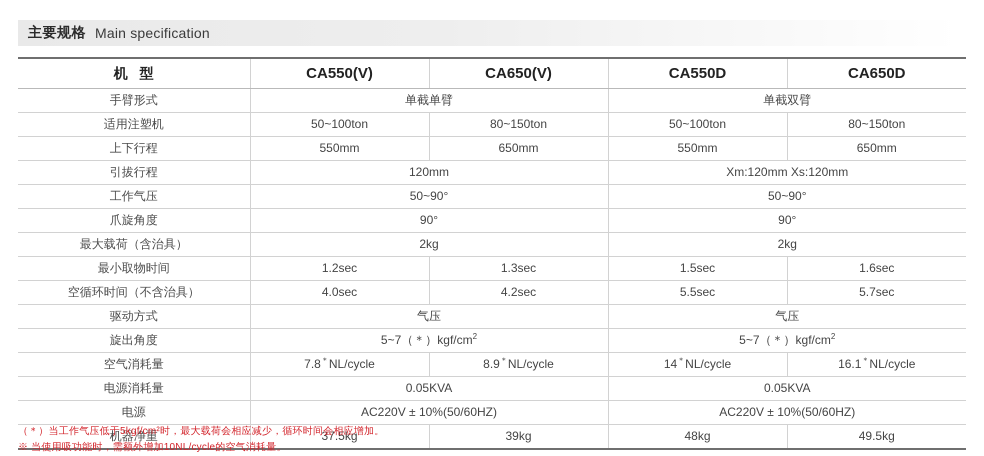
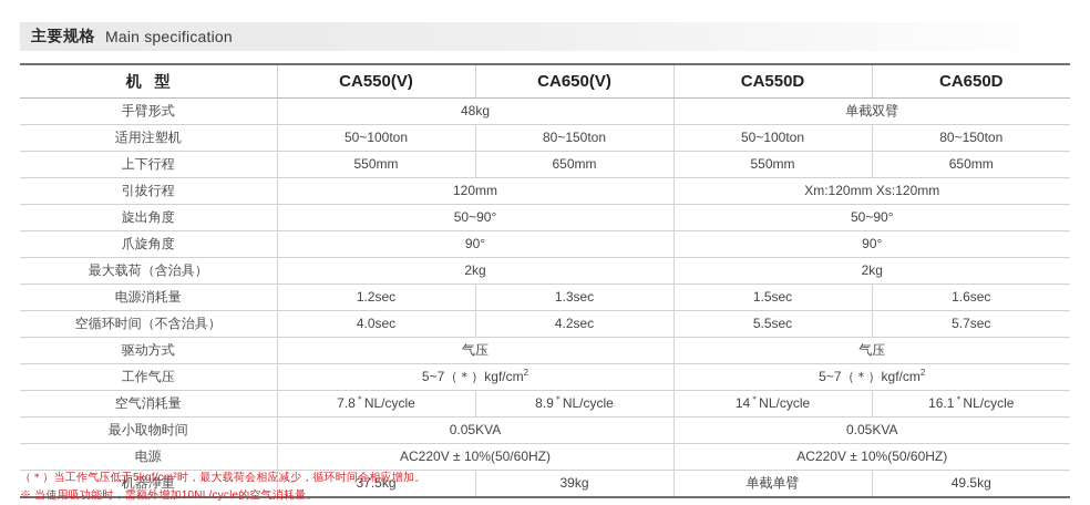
  主要规格
  Main specification
  机 型	CA550(V)	CA650(V)	CA550D	CA650D
- 手臂形式	单截单臂	单截双臂
+ 手臂形式	48kg	单截双臂
  适用注塑机	50~100ton	80~150ton	50~100ton	80~150ton
  上下行程	550mm	650mm	550mm	650mm
  引拔行程	120mm	Xm:120mm Xs:120mm
- 工作气压	50~90°	50~90°
+ 旋出角度	50~90°	50~90°
  爪旋角度	90°	90°
  最大载荷（含治具）	2kg	2kg
- 最小取物时间	1.2sec	1.3sec	1.5sec	1.6sec
+ 电源消耗量	1.2sec	1.3sec	1.5sec	1.6sec
  空循环时间（不含治具）	4.0sec	4.2sec	5.5sec	5.7sec
  驱动方式	气压	气压
- 旋出角度	5~7（＊）kgf/cm2	5~7（＊）kgf/cm2
+ 工作气压	5~7（＊）kgf/cm2	5~7（＊）kgf/cm2
  空气消耗量	7.8＊NL/cycle	8.9＊NL/cycle	14＊NL/cycle	16.1＊NL/cycle
- 电源消耗量	0.05KVA	0.05KVA
+ 最小取物时间	0.05KVA	0.05KVA
  电源	AC220V ± 10%(50/60HZ)	AC220V ± 10%(50/60HZ)
- 机器净重	37.5kg	39kg	48kg	49.5kg
+ 机器净重	37.5kg	39kg	单截单臂	49.5kg
  （＊）当工作气压低于5kgf/cm²时，最大载荷会相应减少，循环时间会相应增加。
  ※ 当使用吸功能时，需额外增加10NL/cycle的空气消耗量。
